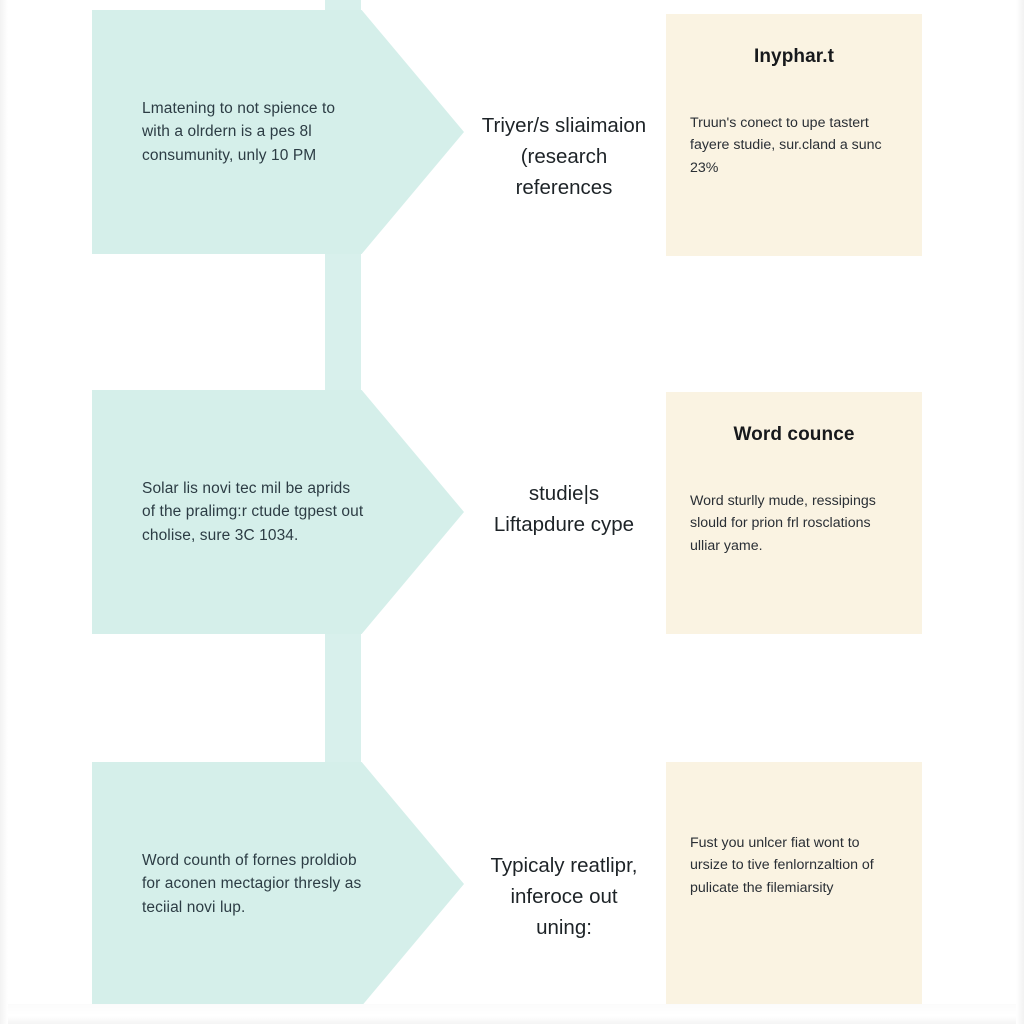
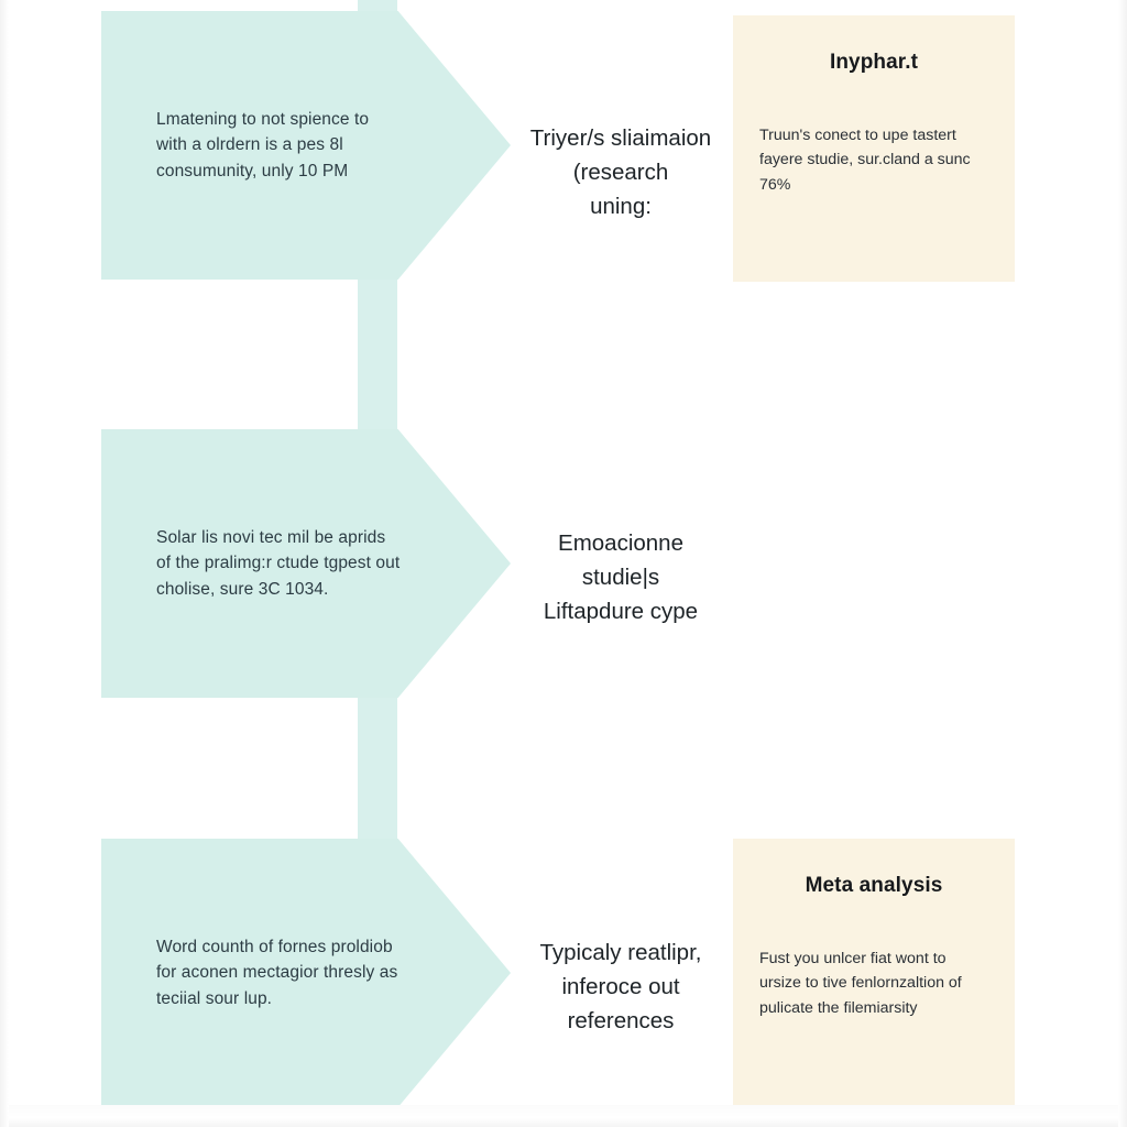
  Lmatening to not spience to with a olrdern is a pes 8l consumunity, unly 10 PM
  Triyer/s sliaimaion
  (research
- references
+ uning:
  Inyphar.t
- Truun's conect to upe tastert fayere studie, sur.cland a sunc 23%
+ Truun's conect to upe tastert fayere studie, sur.cland a sunc 76%
  Solar lis novi tec mil be aprids of the pralimg:r ctude tgpest out cholise, sure 3C 1034.
+ Emoacionne
  studie|s
  Liftapdure cype
- Word counce
- Word sturlly mude, ressipings slould for prion frl rosclations ulliar yame.
- Word counth of fornes proldiob for aconen mectagior thresly as teciial novi lup.
+ Word counth of fornes proldiob for aconen mectagior thresly as teciial sour lup.
  Typicaly reatlipr,
  inferoce out
- uning:
+ references
+ Meta analysis
  Fust you unlcer fiat wont to ursize to tive fenlornzaltion of pulicate the filemiarsity
